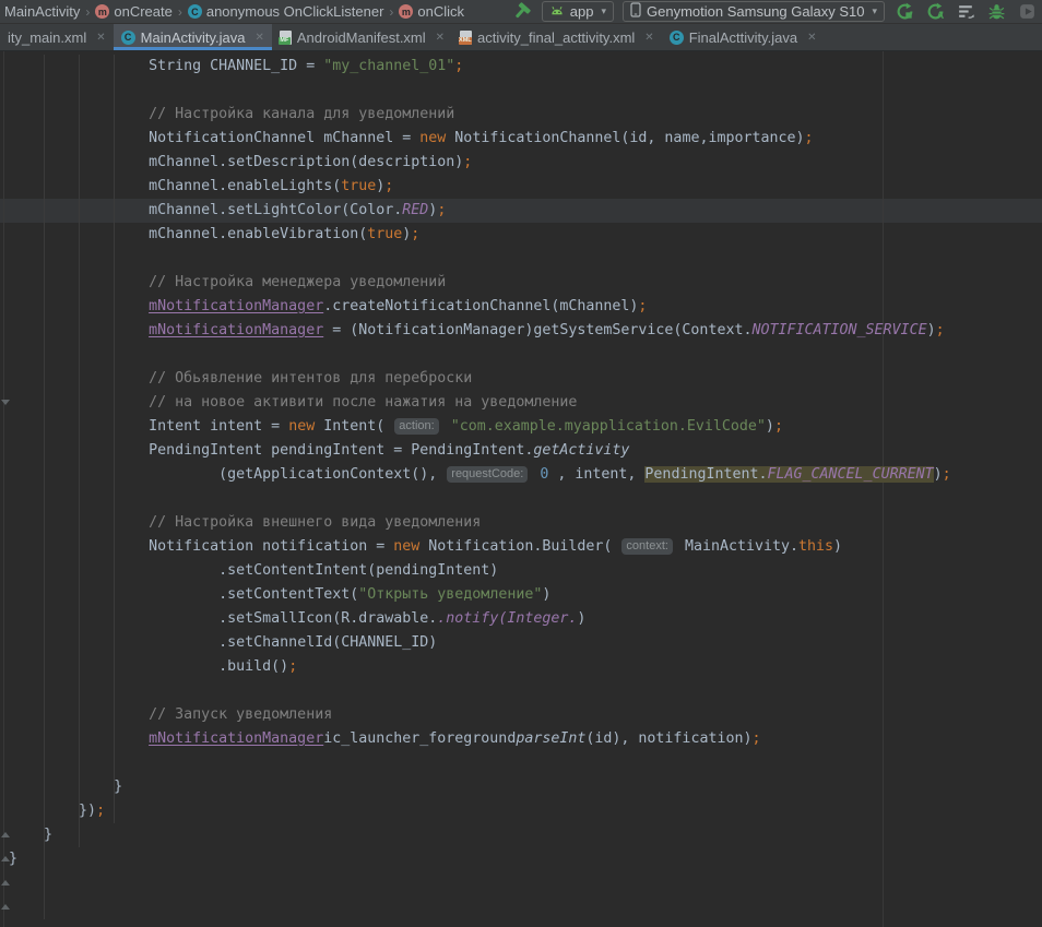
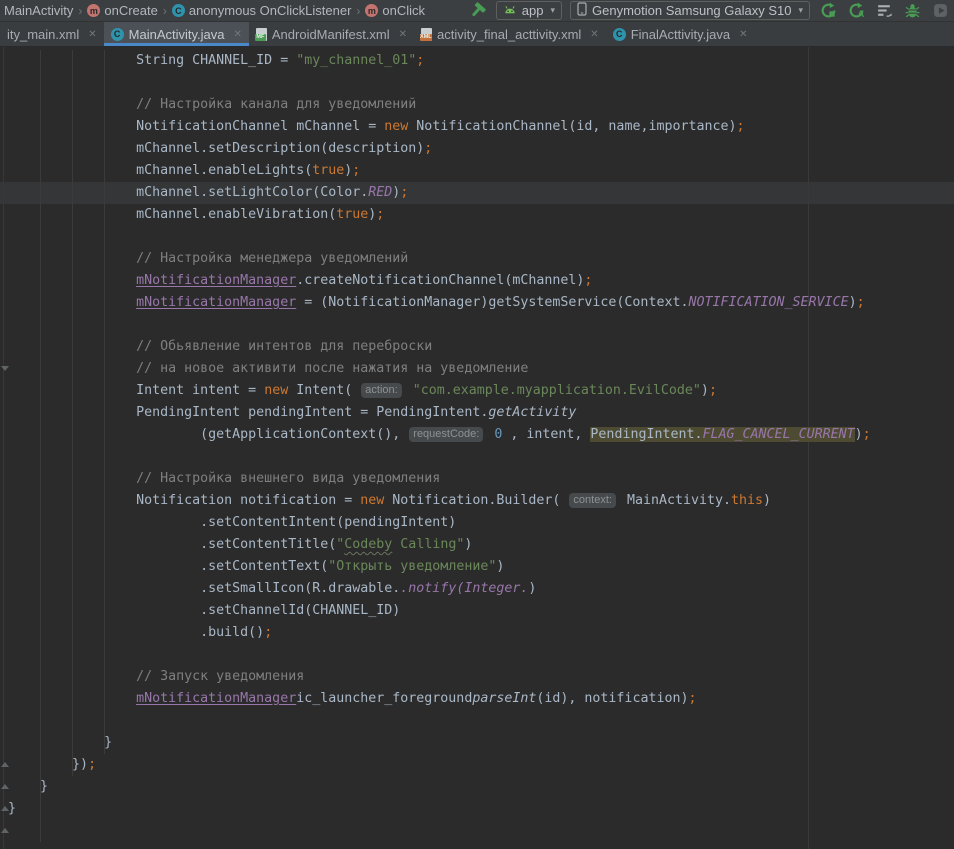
  MainActivity
  ›
  m
  onCreate
  ›
  C
  anonymous OnClickListener
  ›
  m
  onClick
  app
  ▾
  Genymotion Samsung Galaxy S10
  ▾
  A
  ity_main.xml
  ✕
  C
  MainActivity.java
  ✕
  AndroidManifest.xml
  ✕
  activity_final_acttivity.xml
  ✕
  C
  FinalActtivity.java
  ✕
  String CHANNEL_ID = "my_channel_01";
  // Настройка канала для уведомлений
  NotificationChannel mChannel = new NotificationChannel(id, name,importance);
  mChannel.setDescription(description);
  mChannel.enableLights(true);
  mChannel.setLightColor(Color.RED);
  mChannel.enableVibration(true);
  // Настройка менеджера уведомлений
  mNotificationManager.createNotificationChannel(mChannel);
  mNotificationManager = (NotificationManager)getSystemService(Context.NOTIFICATION_SERVICE);
  // Обьявление интентов для переброски
  // на новое активити после нажатия на уведомление
  Intent intent = new Intent( action: "com.example.myapplication.EvilCode");
  PendingIntent pendingIntent = PendingIntent.getActivity
  (getApplicationContext(), requestCode: 0 , intent, PendingIntent.FLAG_CANCEL_CURRENT);
  // Настройка внешнего вида уведомления
  Notification notification = new Notification.Builder( context: MainActivity.this)
  .setContentIntent(pendingIntent)
+ .setContentTitle("Codeby Calling")
  .setContentText("Открыть уведомление")
  .setSmallIcon(R.drawable..notify(Integer.)
  .setChannelId(CHANNEL_ID)
  .build();
  // Запуск уведомления
  mNotificationManageric_launcher_foregroundparseInt(id), notification);
  }
  });
  }
  }
